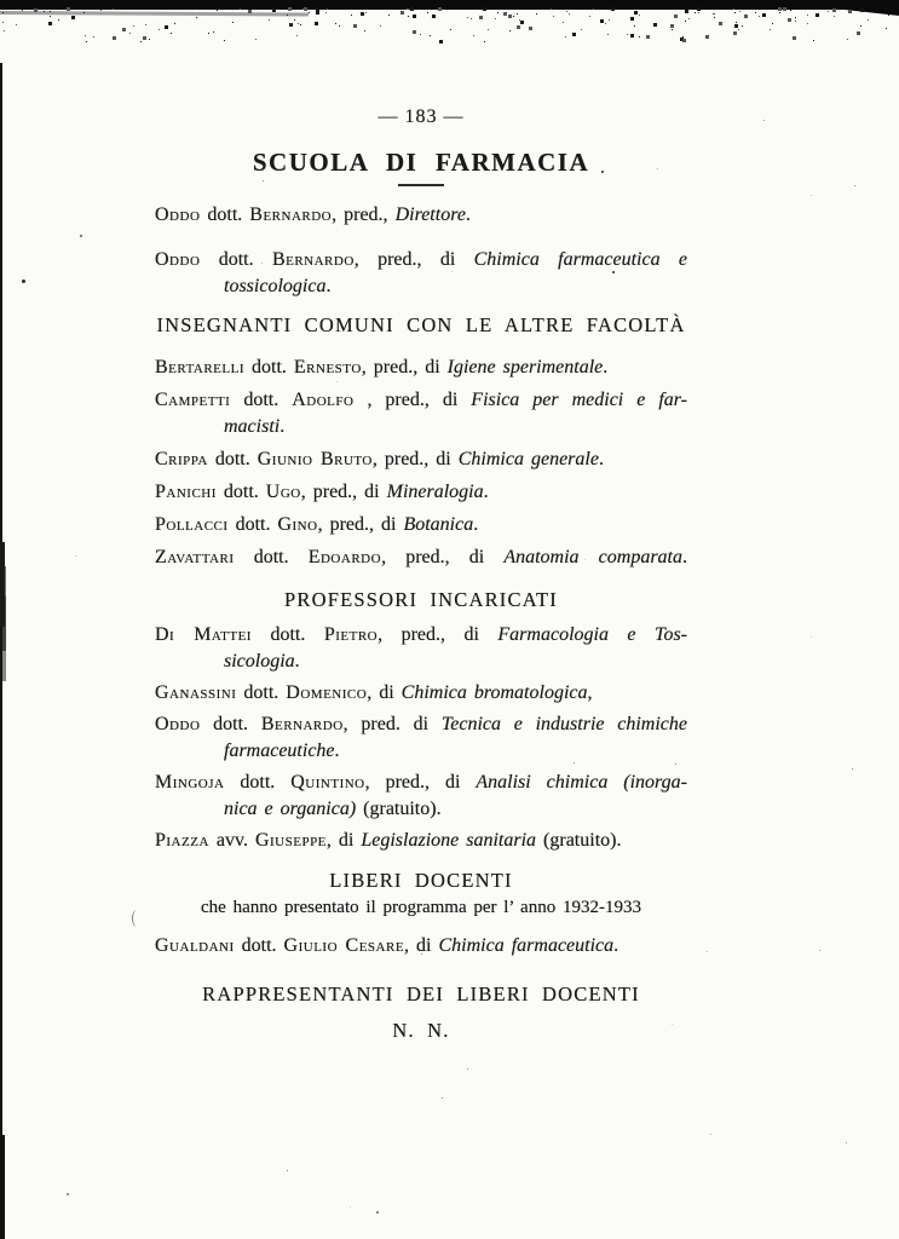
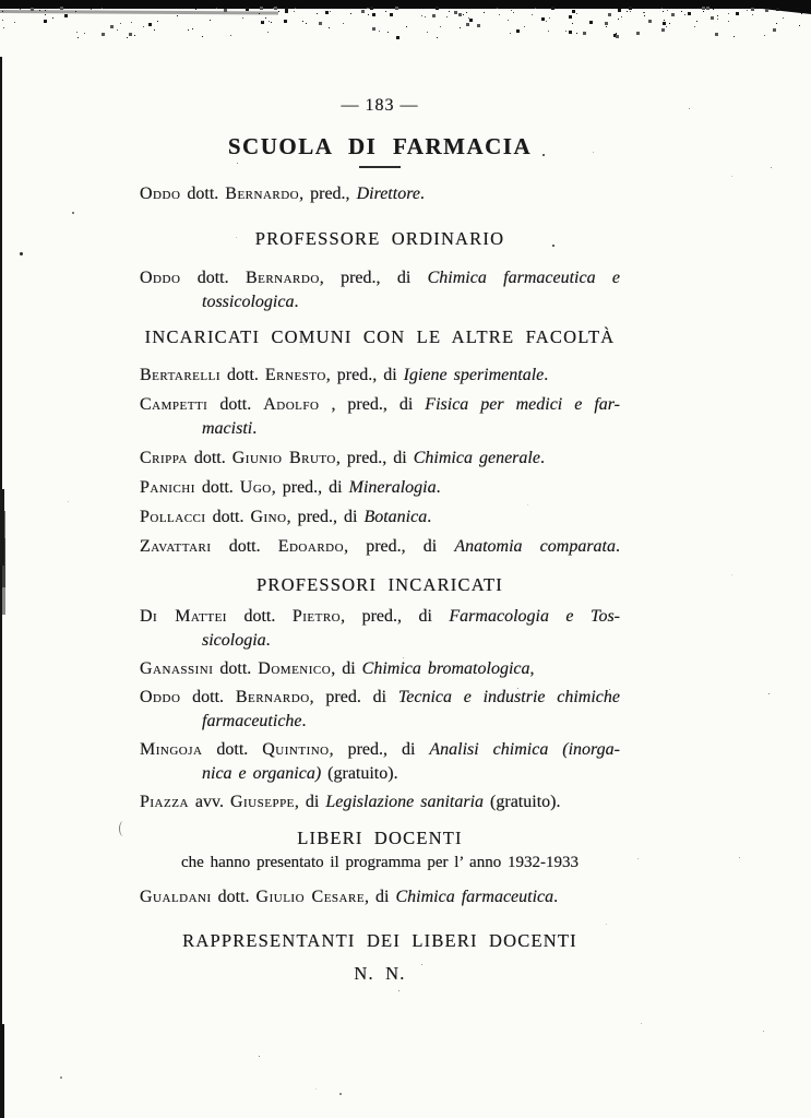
  — 183 —
  SCUOLA DI FARMACIA
  Oddo dott. Bernardo, pred., Direttore.
+ PROFESSORE ORDINARIO
  Oddo dott. Bernardo, pred., di Chimica farmaceutica e
  tossicologica.
- INSEGNANTI COMUNI CON LE ALTRE FACOLTÀ
+ INCARICATI COMUNI CON LE ALTRE FACOLTÀ
  Bertarelli dott. Ernesto, pred., di Igiene sperimentale.
  Campetti dott. Adolfo , pred., di Fisica per medici e far-
  macisti.
  Crippa dott. Giunio Bruto, pred., di Chimica generale.
  Panichi dott. Ugo, pred., di Mineralogia.
  Pollacci dott. Gino, pred., di Botanica.
  Zavattari dott. Edoardo, pred., di Anatomia comparata.
  PROFESSORI INCARICATI
  Di Mattei dott. Pietro, pred., di Farmacologia e Tos-
  sicologia.
  Ganassini dott. Domenico, di Chimica bromatologica,
  Oddo dott. Bernardo, pred. di Tecnica e industrie chimiche
  farmaceutiche.
  Mingoja dott. Quintino, pred., di Analisi chimica (inorga-
  nica e organica) (gratuito).
  Piazza avv. Giuseppe, di Legislazione sanitaria (gratuito).
  LIBERI DOCENTI
  che hanno presentato il programma per l’ anno 1932-1933
  Gualdani dott. Giulio Cesare, di Chimica farmaceutica.
  RAPPRESENTANTI DEI LIBERI DOCENTI
  N. N.
